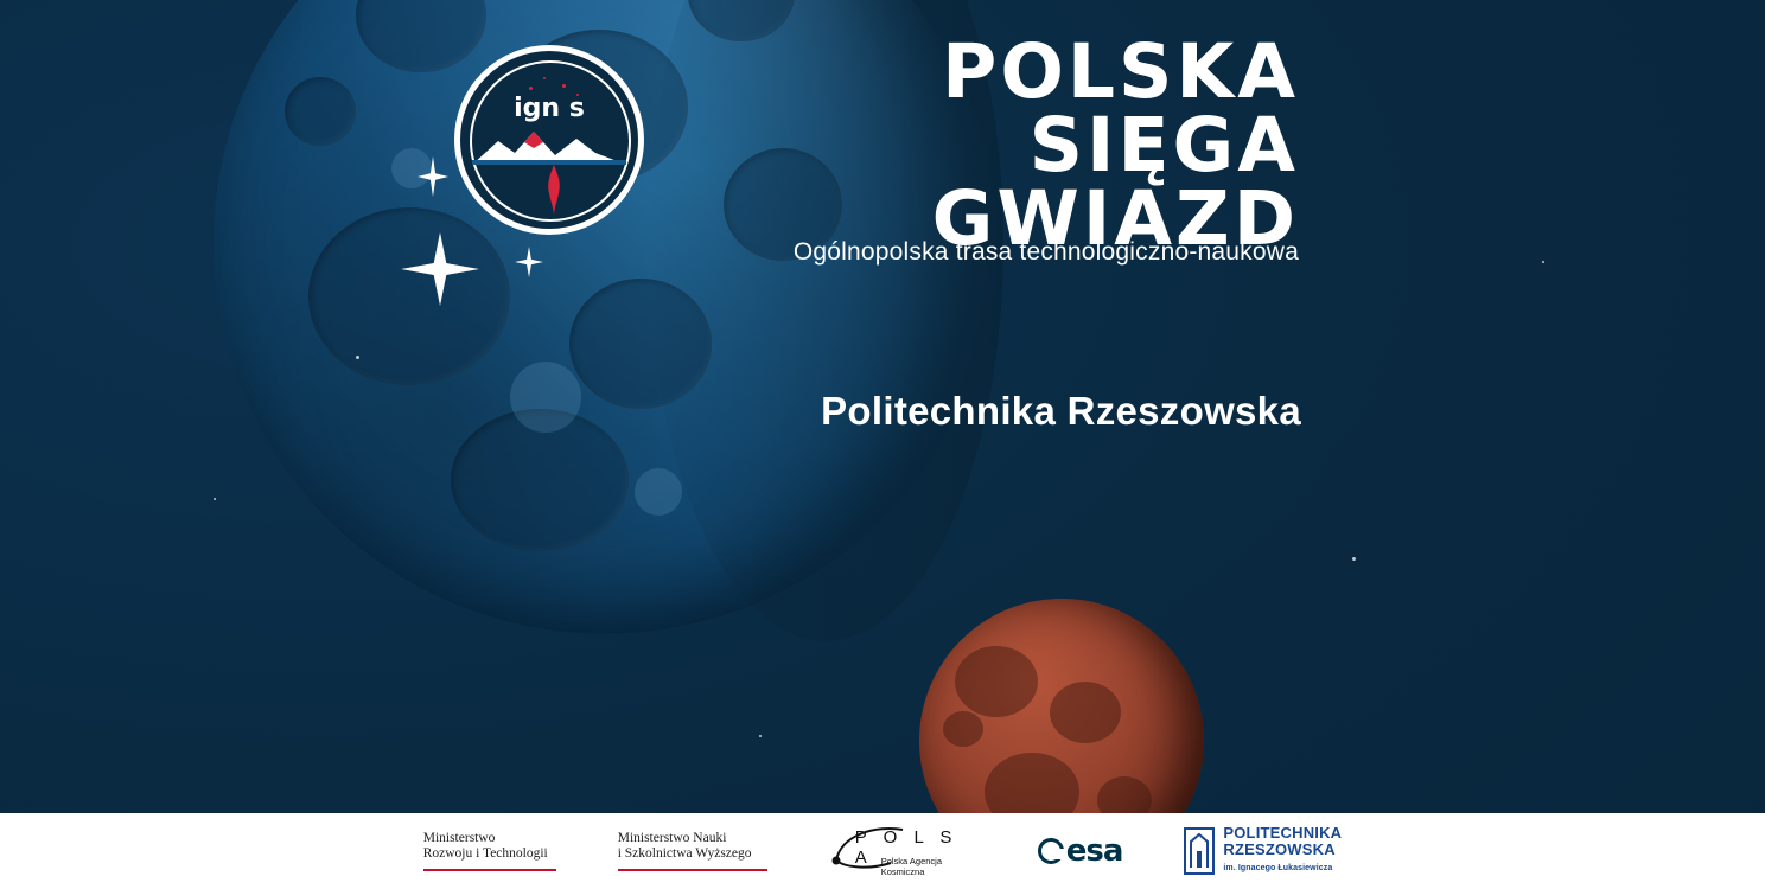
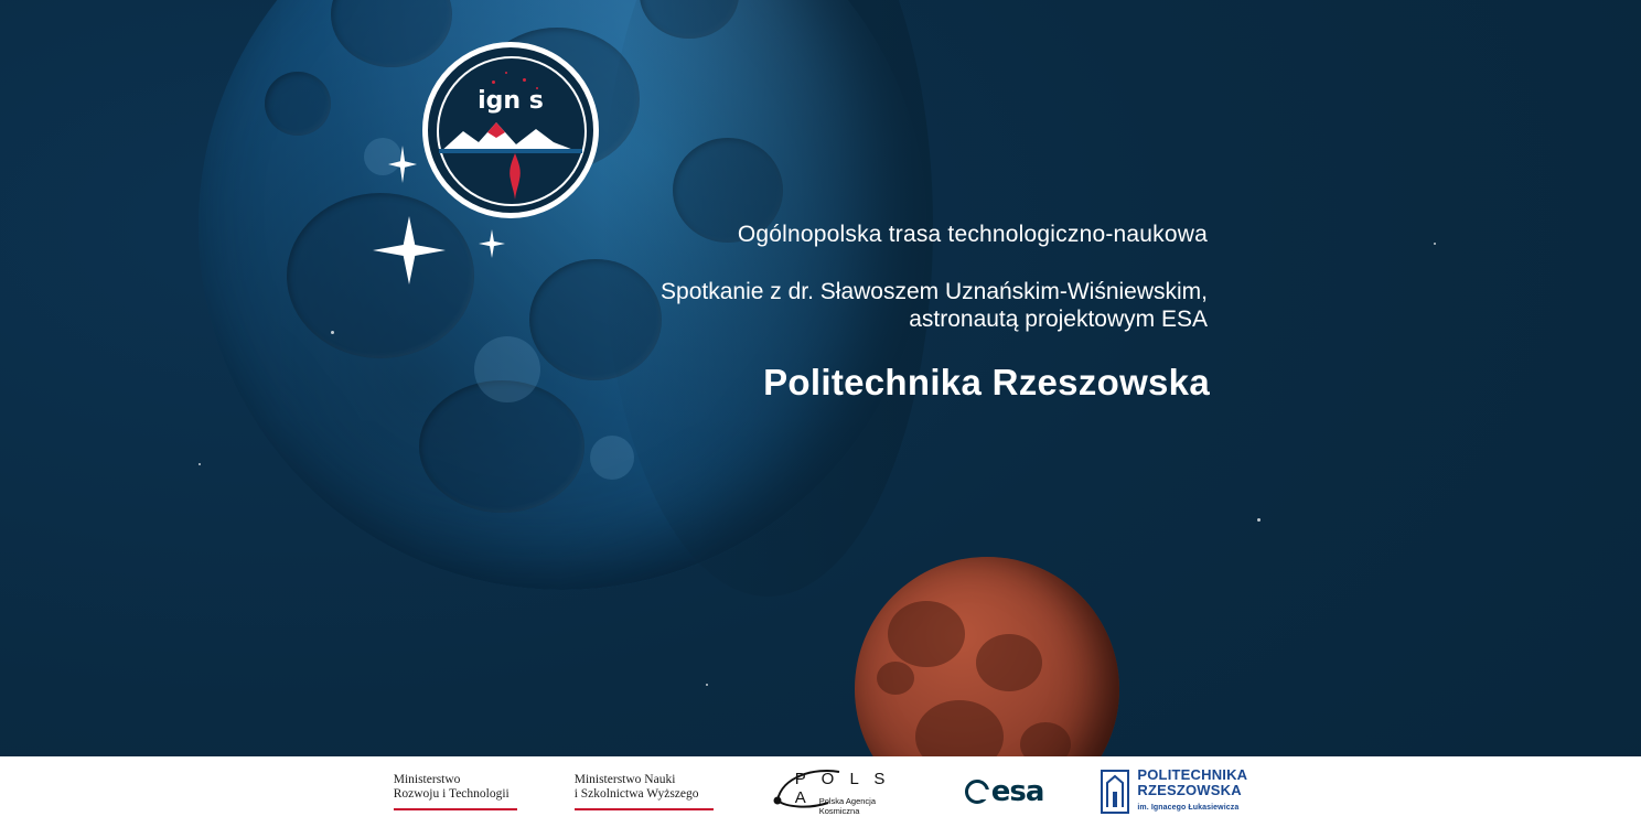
  ign s
- POLSKA
- SIĘGA
- GWIAZD
  Ogólnopolska trasa technologiczno-naukowa
+ Spotkanie z dr. Sławoszem Uznańskim-Wiśniewskim,
+ astronautą projektowym ESA
  Politechnika Rzeszowska
  Ministerstwo
  Rozwoju i Technologii
  Ministerstwo Nauki
  i Szkolnictwa Wyższego
  P O L S A
  Polska Agencja
  Kosmiczna
  esa
  POLITECHNIKA
  RZESZOWSKA
